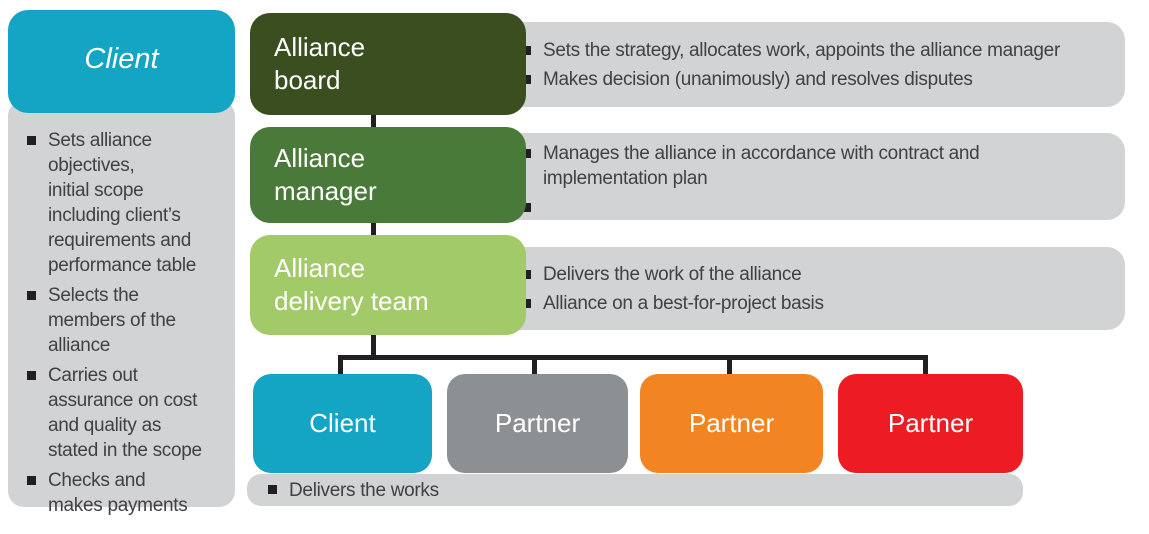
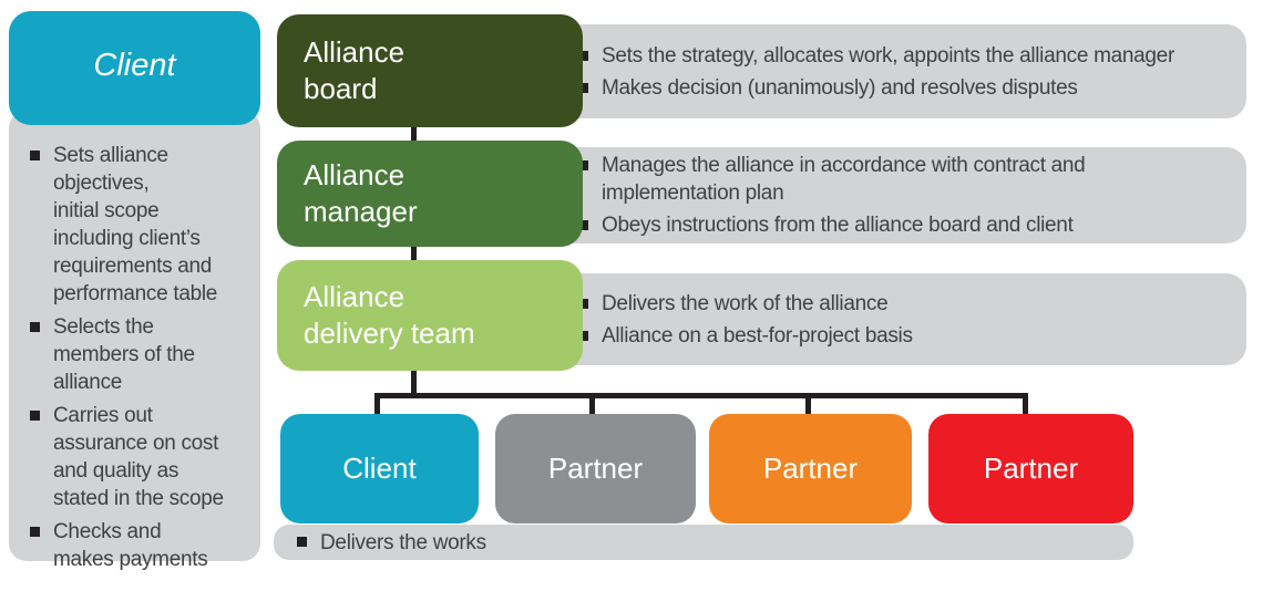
  Client
  Sets alliance
  objectives,
  initial scope
  including client’s
  requirements and
  performance table
  Selects the
  members of the
  alliance
  Carries out
  assurance on cost
  and quality as
  stated in the scope
  Checks and
  makes payments
  Alliance
  board
  Alliance
  manager
  Alliance
  delivery team
  Sets the strategy, allocates work, appoints the alliance manager
  Makes decision (unanimously) and resolves disputes
  Manages the alliance in accordance with contract and
  implementation plan
+ Obeys instructions from the alliance board and client
  Delivers the work of the alliance
  Alliance on a best-for-project basis
  Client
  Partner
  Partner
  Partner
  Delivers the works
